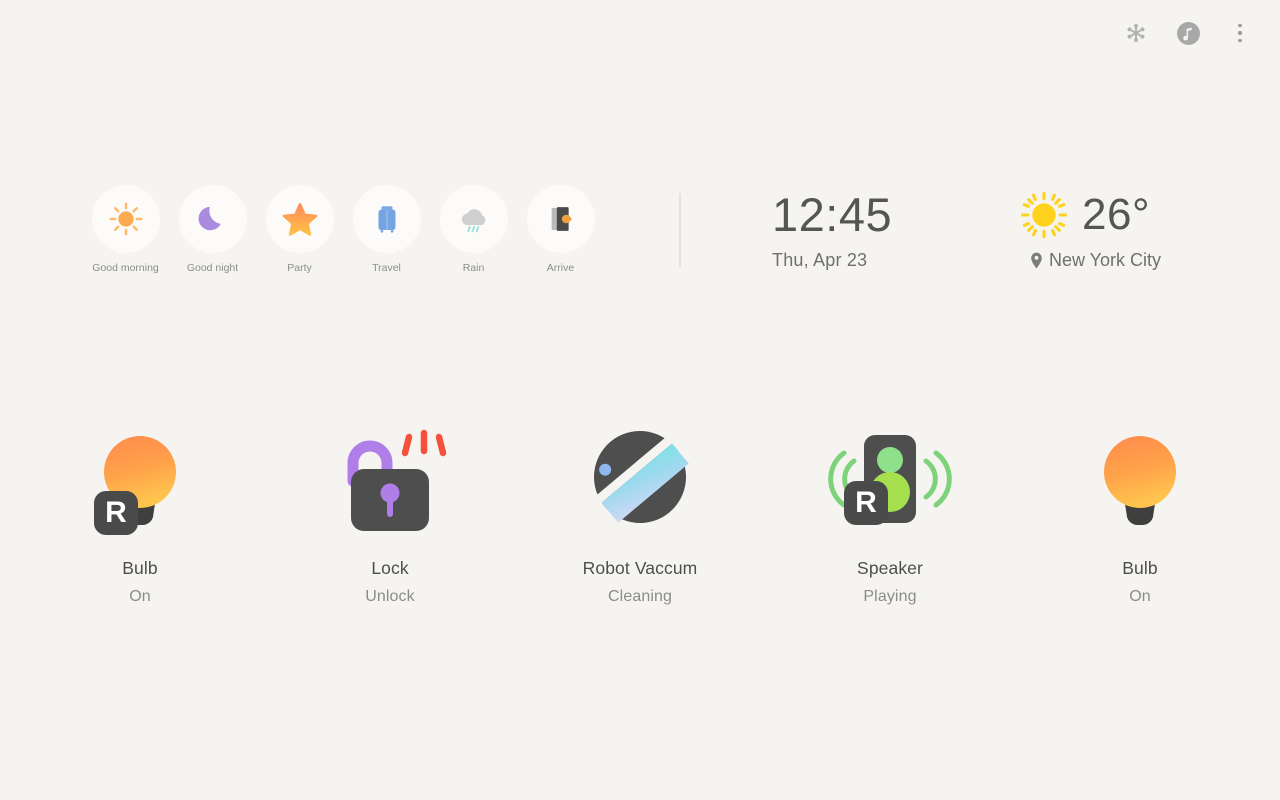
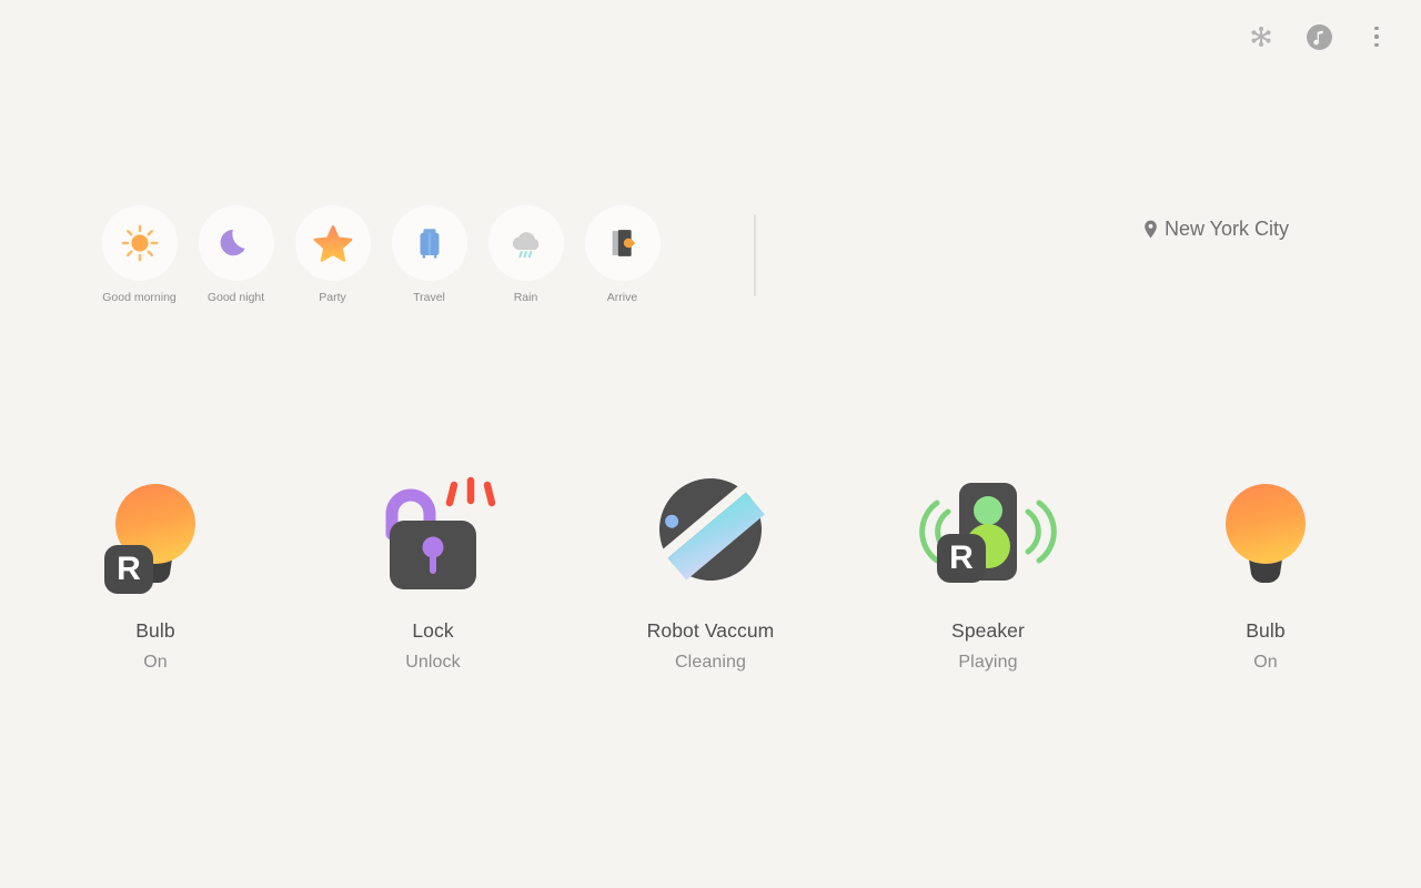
  Good morning
  Good night
  Party
  Travel
  Rain
  Arrive
- 12:45
- Thu, Apr 23
- 26°
  New York City
  R
  Bulb
  On
  Lock
  Unlock
  Robot Vaccum
  Cleaning
  R
  Speaker
  Playing
  Bulb
  On
